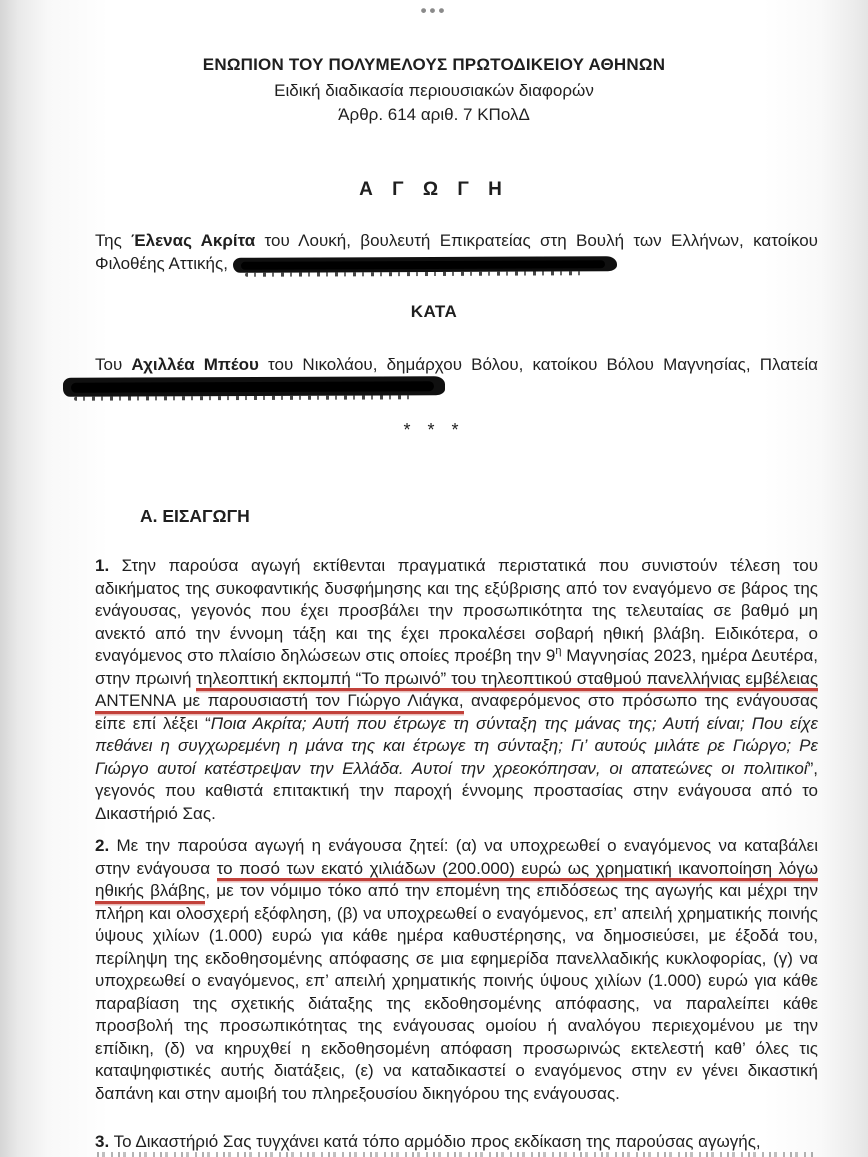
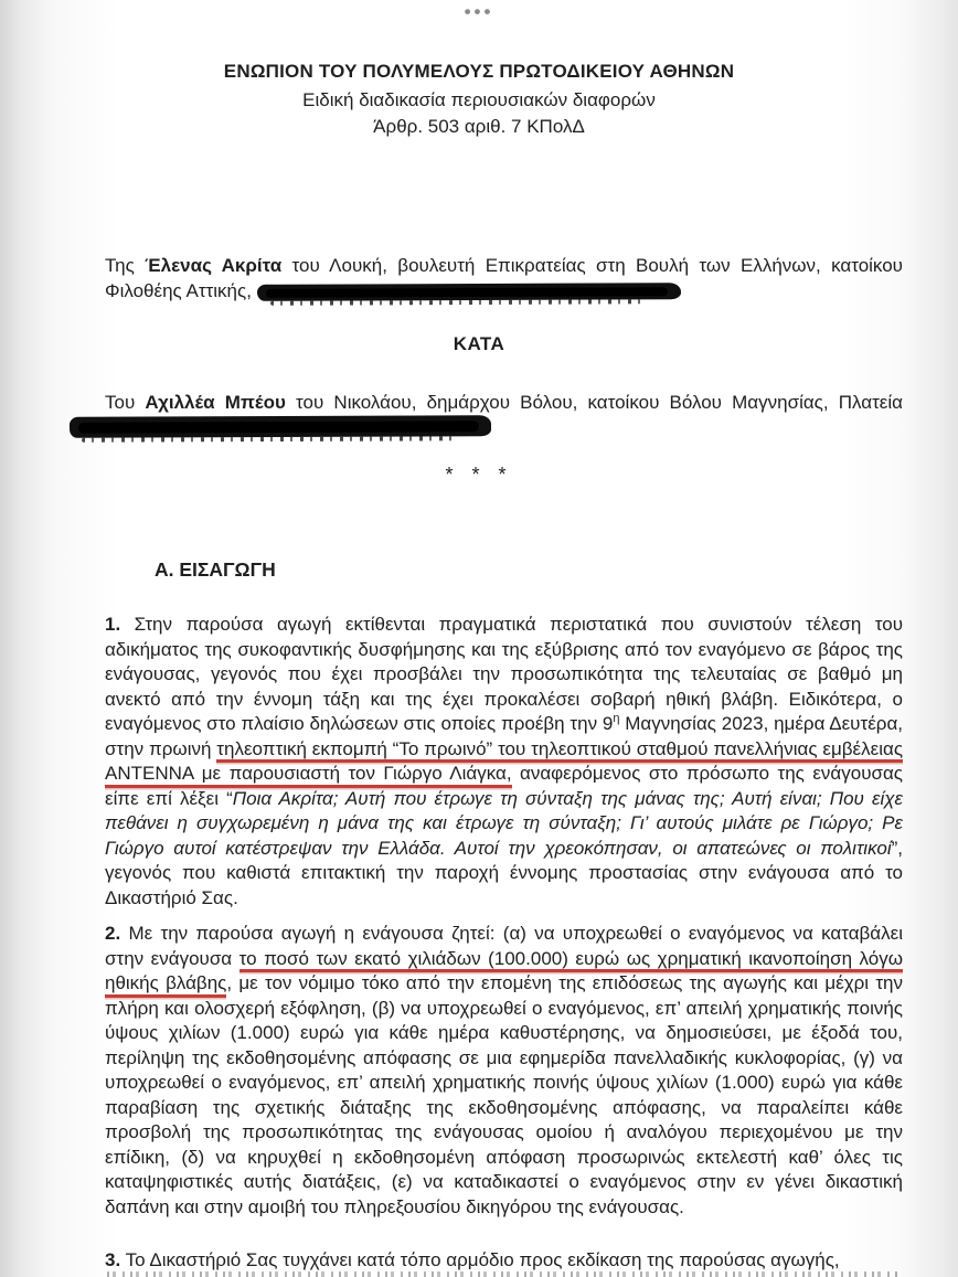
  •••
  ΕΝΩΠΙΟΝ ΤΟΥ ΠΟΛΥΜΕΛΟΥΣ ΠΡΩΤΟΔΙΚΕΙΟΥ ΑΘΗΝΩΝ
  Ειδική διαδικασία περιουσιακών διαφορών
- Άρθρ. 614 αριθ. 7 ΚΠολΔ
+ Άρθρ. 503 αριθ. 7 ΚΠολΔ
- Α Γ Ω Γ Η
  Της Έλενας Ακρίτα του Λουκή, βουλευτή Επικρατείας στη Βουλή των Ελλήνων, κατοίκου Φιλοθέης Αττικής,
  ΚΑΤΑ
  Του Αχιλλέα Μπέου του Νικολάου, δημάρχου Βόλου, κατοίκου Βόλου Μαγνησίας, Πλατεία
  * * *
  Α. ΕΙΣΑΓΩΓΗ
  1. Στην παρούσα αγωγή εκτίθενται πραγματικά περιστατικά που συνιστούν τέλεση του αδικήματος της συκοφαντικής δυσφήμησης και της εξύβρισης από τον εναγόμενο σε βάρος της ενάγουσας, γεγονός που έχει προσβάλει την προσωπικότητα της τελευταίας σε βαθμό μη ανεκτό από την έννομη τάξη και της έχει προκαλέσει σοβαρή ηθική βλάβη. Ειδικότερα, ο εναγόμενος στο πλαίσιο δηλώσεων στις οποίες προέβη την 9η Μαγνησίας 2023, ημέρα Δευτέρα, στην πρωινή τηλεοπτική εκπομπή “Το πρωινό” του τηλεοπτικού σταθμού πανελλήνιας εμβέλειας ΑΝΤΕΝΝΑ με παρουσιαστή τον Γιώργο Λιάγκα, αναφερόμενος στο πρόσωπο της ενάγουσας είπε επί λέξει “Ποια Ακρίτα; Αυτή που έτρωγε τη σύνταξη της μάνας της; Αυτή είναι; Που είχε πεθάνει η συγχωρεμένη η μάνα της και έτρωγε τη σύνταξη; Γι’ αυτούς μιλάτε ρε Γιώργο; Ρε Γιώργο αυτοί κατέστρεψαν την Ελλάδα. Αυτοί την χρεοκόπησαν, οι απατεώνες οι πολιτικοί”, γεγονός που καθιστά επιτακτική την παροχή έννομης προστασίας στην ενάγουσα από το Δικαστήριό Σας.
- 2. Με την παρούσα αγωγή η ενάγουσα ζητεί: (α) να υποχρεωθεί ο εναγόμενος να καταβάλει στην ενάγουσα το ποσό των εκατό χιλιάδων (200.000) ευρώ ως χρηματική ικανοποίηση λόγω ηθικής βλάβης, με τον νόμιμο τόκο από την επομένη της επιδόσεως της αγωγής και μέχρι την πλήρη και ολοσχερή εξόφληση, (β) να υποχρεωθεί ο εναγόμενος, επ’ απειλή χρηματικής ποινής ύψους χιλίων (1.000) ευρώ για κάθε ημέρα καθυστέρησης, να δημοσιεύσει, με έξοδά του, περίληψη της εκδοθησομένης απόφασης σε μια εφημερίδα πανελλαδικής κυκλοφορίας, (γ) να υποχρεωθεί ο εναγόμενος, επ’ απειλή χρηματικής ποινής ύψους χιλίων (1.000) ευρώ για κάθε παραβίαση της σχετικής διάταξης της εκδοθησομένης απόφασης, να παραλείπει κάθε προσβολή της προσωπικότητας της ενάγουσας ομοίου ή αναλόγου περιεχομένου με την επίδικη, (δ) να κηρυχθεί η εκδοθησομένη απόφαση προσωρινώς εκτελεστή καθ’ όλες τις καταψηφιστικές αυτής διατάξεις, (ε) να καταδικαστεί ο εναγόμενος στην εν γένει δικαστική δαπάνη και στην αμοιβή του πληρεξουσίου δικηγόρου της ενάγουσας.
+ 2. Με την παρούσα αγωγή η ενάγουσα ζητεί: (α) να υποχρεωθεί ο εναγόμενος να καταβάλει στην ενάγουσα το ποσό των εκατό χιλιάδων (100.000) ευρώ ως χρηματική ικανοποίηση λόγω ηθικής βλάβης, με τον νόμιμο τόκο από την επομένη της επιδόσεως της αγωγής και μέχρι την πλήρη και ολοσχερή εξόφληση, (β) να υποχρεωθεί ο εναγόμενος, επ’ απειλή χρηματικής ποινής ύψους χιλίων (1.000) ευρώ για κάθε ημέρα καθυστέρησης, να δημοσιεύσει, με έξοδά του, περίληψη της εκδοθησομένης απόφασης σε μια εφημερίδα πανελλαδικής κυκλοφορίας, (γ) να υποχρεωθεί ο εναγόμενος, επ’ απειλή χρηματικής ποινής ύψους χιλίων (1.000) ευρώ για κάθε παραβίαση της σχετικής διάταξης της εκδοθησομένης απόφασης, να παραλείπει κάθε προσβολή της προσωπικότητας της ενάγουσας ομοίου ή αναλόγου περιεχομένου με την επίδικη, (δ) να κηρυχθεί η εκδοθησομένη απόφαση προσωρινώς εκτελεστή καθ’ όλες τις καταψηφιστικές αυτής διατάξεις, (ε) να καταδικαστεί ο εναγόμενος στην εν γένει δικαστική δαπάνη και στην αμοιβή του πληρεξουσίου δικηγόρου της ενάγουσας.
  3. Το Δικαστήριό Σας τυγχάνει κατά τόπο αρμόδιο προς εκδίκαση της παρούσας αγωγής,
